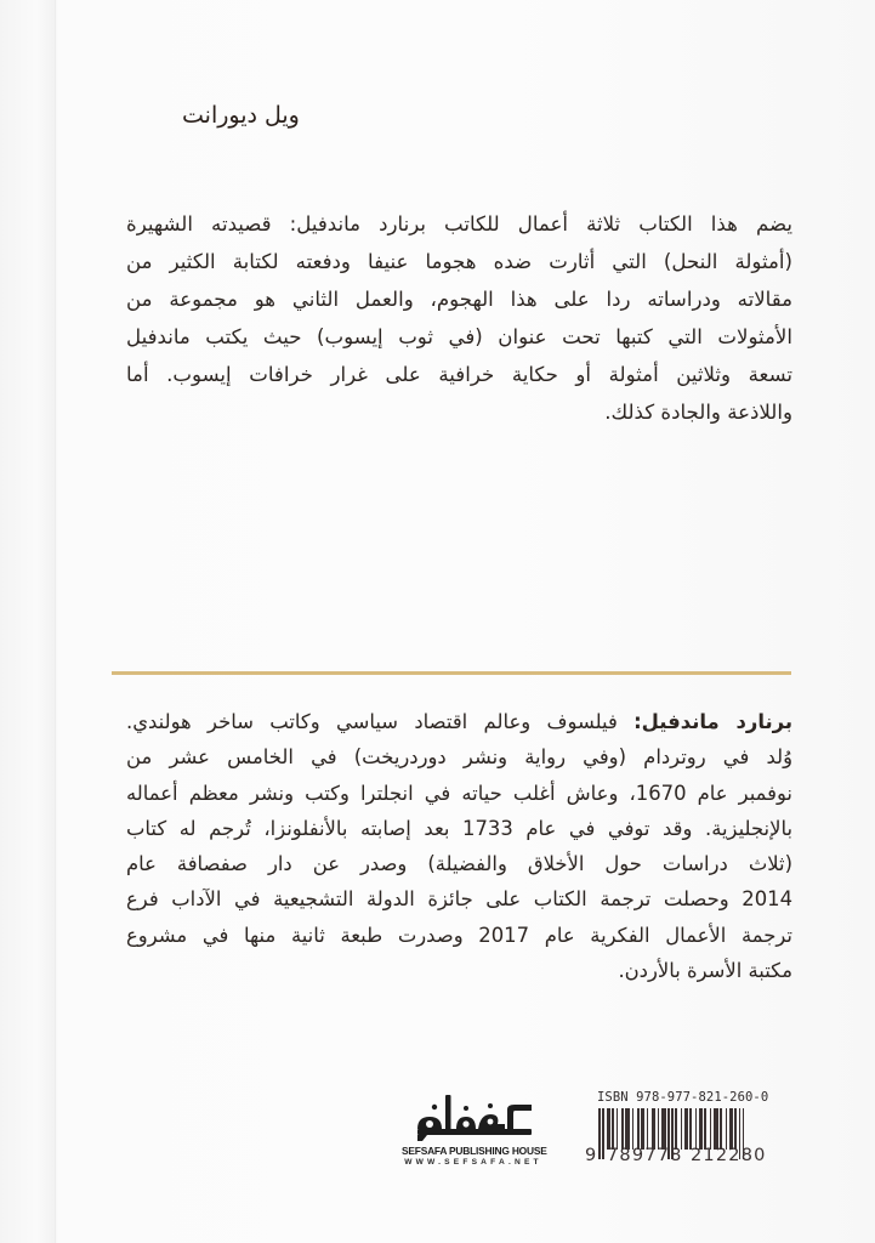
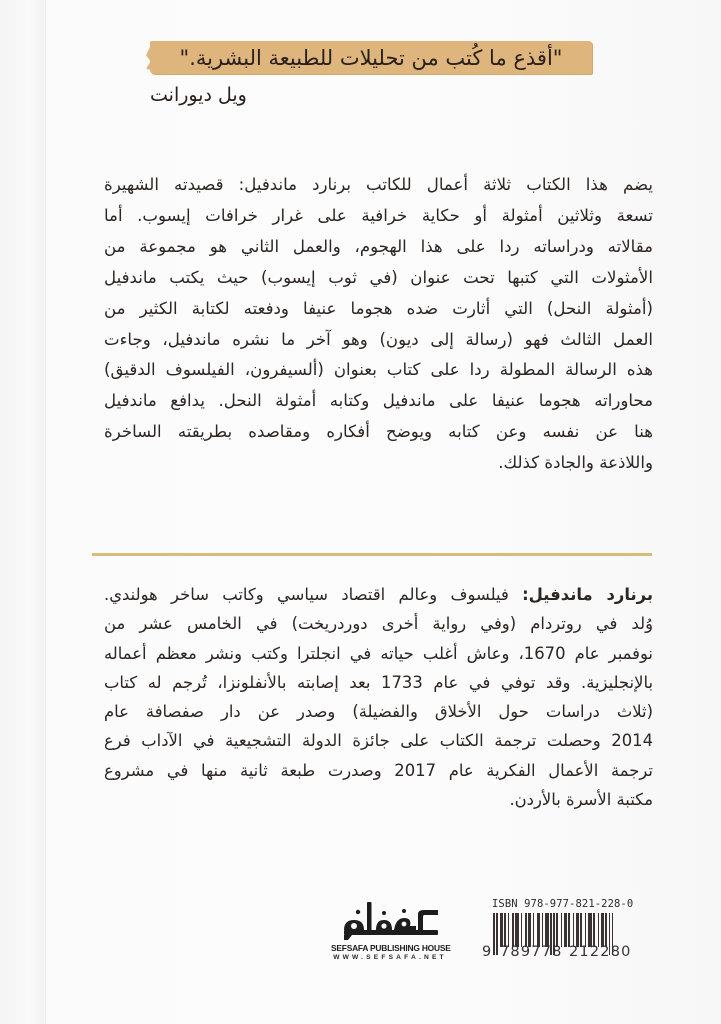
+ "أقذع ما كُتب من تحليلات للطبيعة البشرية."
  ويل ديورانت
  يضم هذا الكتاب ثلاثة أعمال للكاتب برنارد ماندفيل: قصيدته الشهيرة
- (أمثولة النحل) التي أثارت ضده هجوما عنيفا ودفعته لكتابة الكثير من
+ تسعة وثلاثين أمثولة أو حكاية خرافية على غرار خرافات إيسوب. أما
  مقالاته ودراساته ردا على هذا الهجوم، والعمل الثاني هو مجموعة من
  الأمثولات التي كتبها تحت عنوان (في ثوب إيسوب) حيث يكتب ماندفيل
- تسعة وثلاثين أمثولة أو حكاية خرافية على غرار خرافات إيسوب. أما
+ (أمثولة النحل) التي أثارت ضده هجوما عنيفا ودفعته لكتابة الكثير من
+ العمل الثالث فهو (رسالة إلى ديون) وهو آخر ما نشره ماندفيل، وجاءت
+ هذه الرسالة المطولة ردا على كتاب بعنوان (ألسيفرون، الفيلسوف الدقيق)
+ محاوراته هجوما عنيفا على ماندفيل وكتابه أمثولة النحل. يدافع ماندفيل
+ هنا عن نفسه وعن كتابه ويوضح أفكاره ومقاصده بطريقته الساخرة
  واللاذعة والجادة كذلك.
  برنارد ماندفيل: فيلسوف وعالم اقتصاد سياسي وكاتب ساخر هولندي.
- وُلد في روتردام (وفي رواية ونشر دوردريخت) في الخامس عشر من
+ وُلد في روتردام (وفي رواية أخرى دوردريخت) في الخامس عشر من
  نوفمبر عام 1670، وعاش أغلب حياته في انجلترا وكتب ونشر معظم أعماله
  بالإنجليزية. وقد توفي في عام 1733 بعد إصابته بالأنفلونزا، تُرجم له كتاب
  (ثلاث دراسات حول الأخلاق والفضيلة) وصدر عن دار صفصافة عام
  2014 وحصلت ترجمة الكتاب على جائزة الدولة التشجيعية في الآداب فرع
  ترجمة الأعمال الفكرية عام 2017 وصدرت طبعة ثانية منها في مشروع
  مكتبة الأسرة بالأردن.
  SEFSAFA PUBLISHING HOUSE
- ISBN 978-977-821-260-0
+ ISBN 978-977-821-228-0
  9
  789778
  212280
